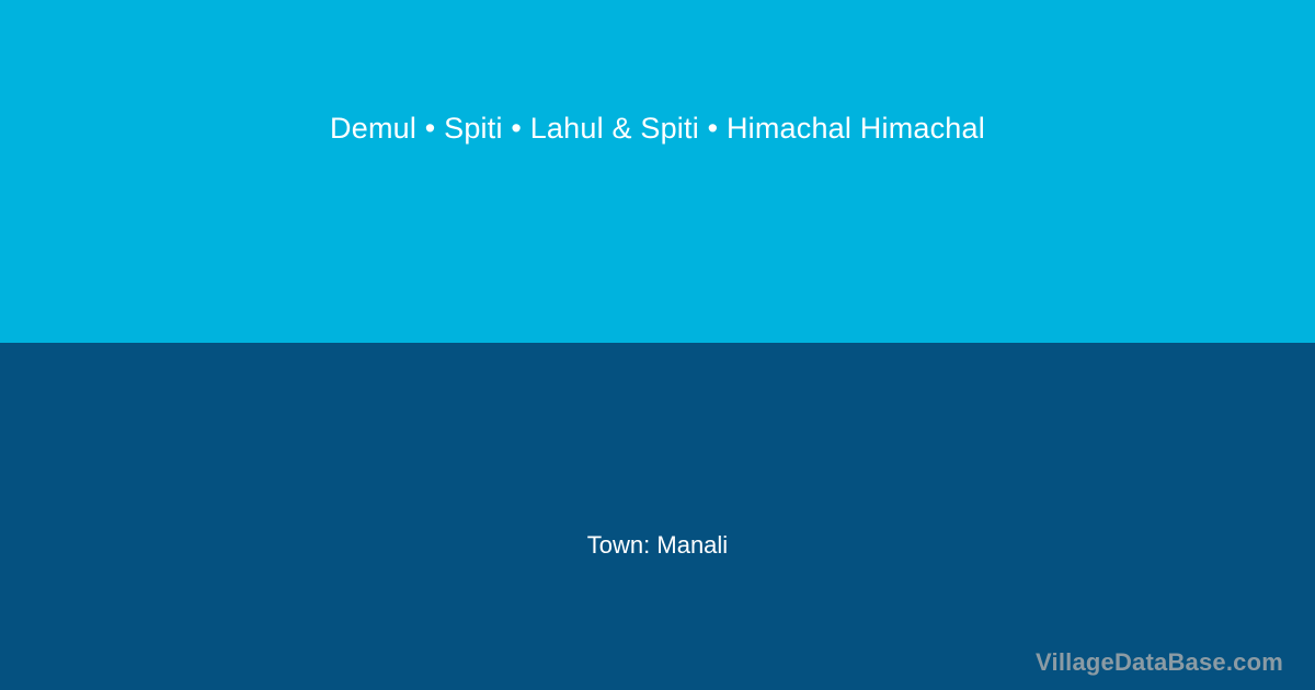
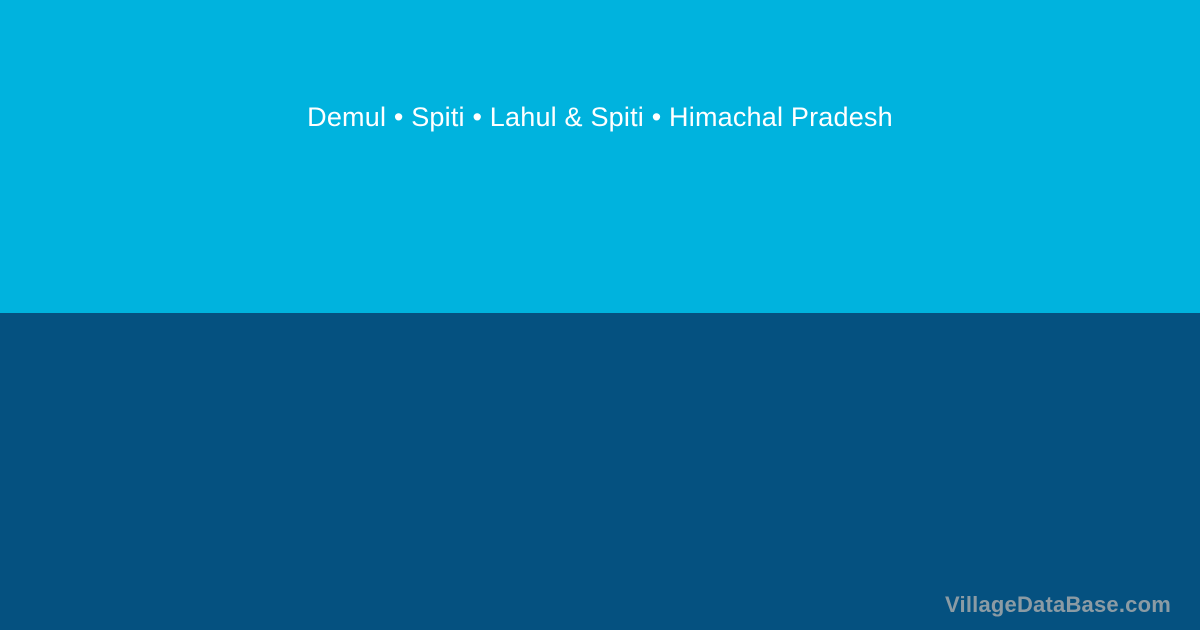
- Demul • Spiti • Lahul & Spiti • Himachal Himachal
+ Demul • Spiti • Lahul & Spiti • Himachal Pradesh
- Town: Manali
  VillageDataBase.com
